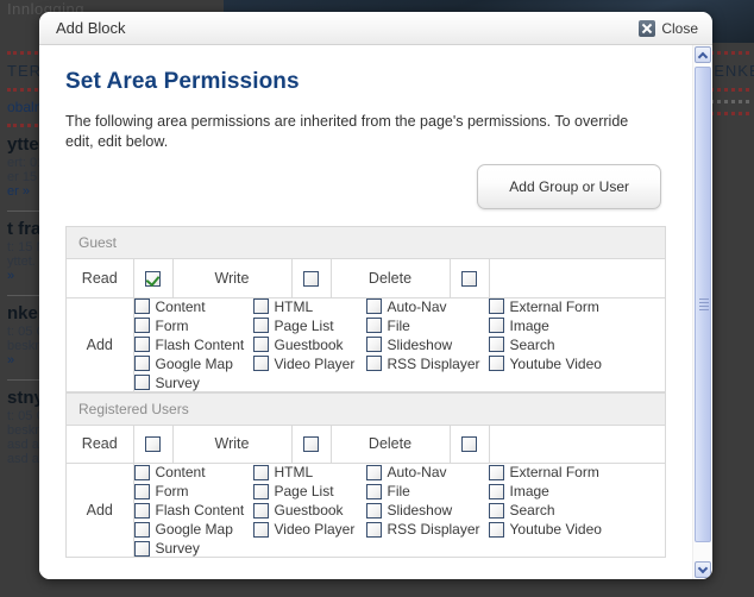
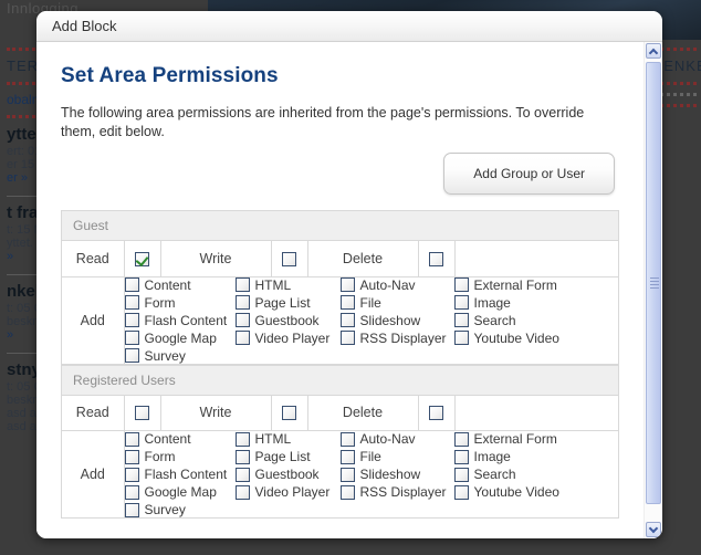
  Innlogging
  TER
  obal
  ytte
  er »
  t fra
  »
  nke
  »
  stn
  asd a
  Add Block
- Close
  Set Area Permissions
- The following area permissions are inherited from the page's permissions. To override edit, edit below.
+ The following area permissions are inherited from the page's permissions. To override them, edit below.
  Add Group or User
  Guest
  Read		Write		Delete
  Add	Content HTML Auto-Nav External FormForm Page List File ImageFlash Content Guestbook Slideshow SearchGoogle Map Video Player RSS Displayer Youtube VideoSurvey
  Registered Users
  Read		Write		Delete
  Add	Content HTML Auto-Nav External FormForm Page List File ImageFlash Content Guestbook Slideshow SearchGoogle Map Video Player RSS Displayer Youtube VideoSurvey
